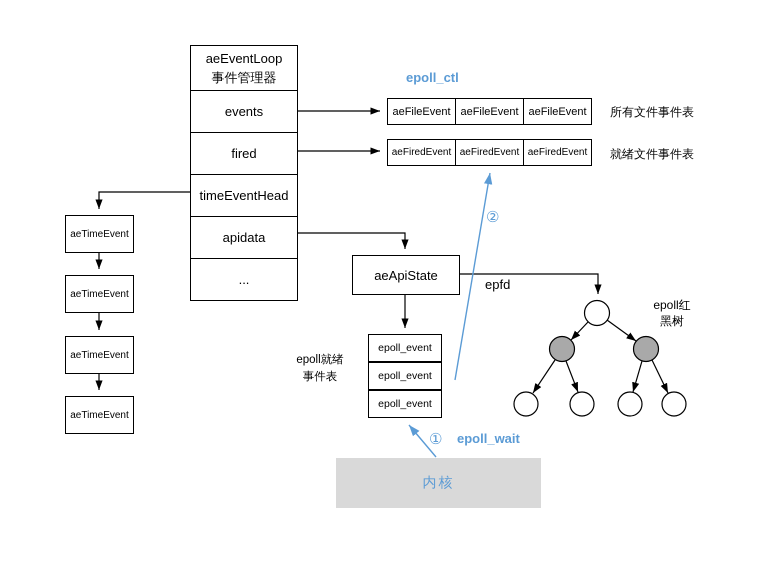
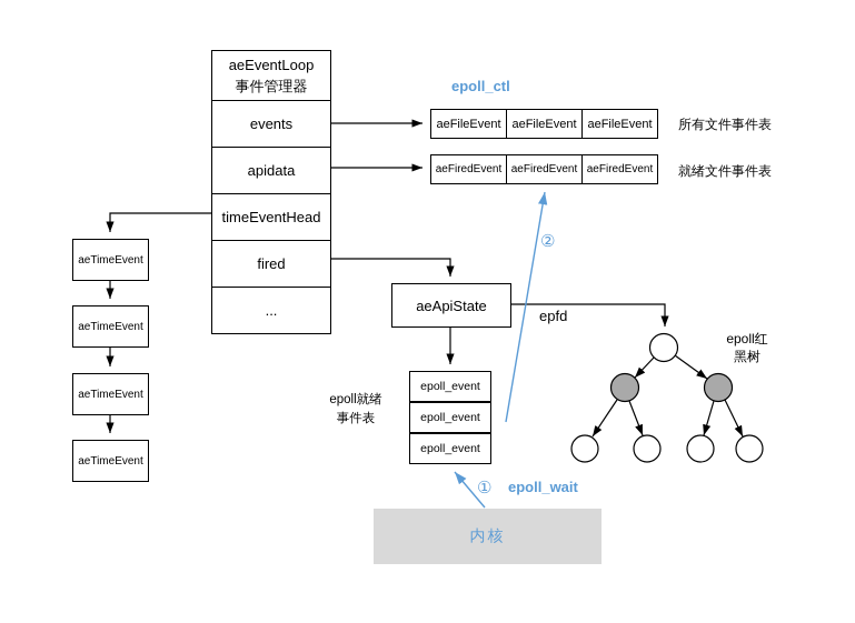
  aeEventLoop
  事件管理器
  events
- fired
+ apidata
  timeEventHead
- apidata
+ fired
  ...
  aeFileEvent
  aeFileEvent
  aeFileEvent
  所有文件事件表
  aeFiredEvent
  aeFiredEvent
  aeFiredEvent
  就绪文件事件表
  epoll_ctl
  aeTimeEvent
  aeTimeEvent
  aeTimeEvent
  aeTimeEvent
  aeApiState
  epfd
  epoll_event
  epoll_event
  epoll_event
  epoll就绪
  事件表
  epoll红
  黑树
  ②
  ①
  epoll_wait
  内核
